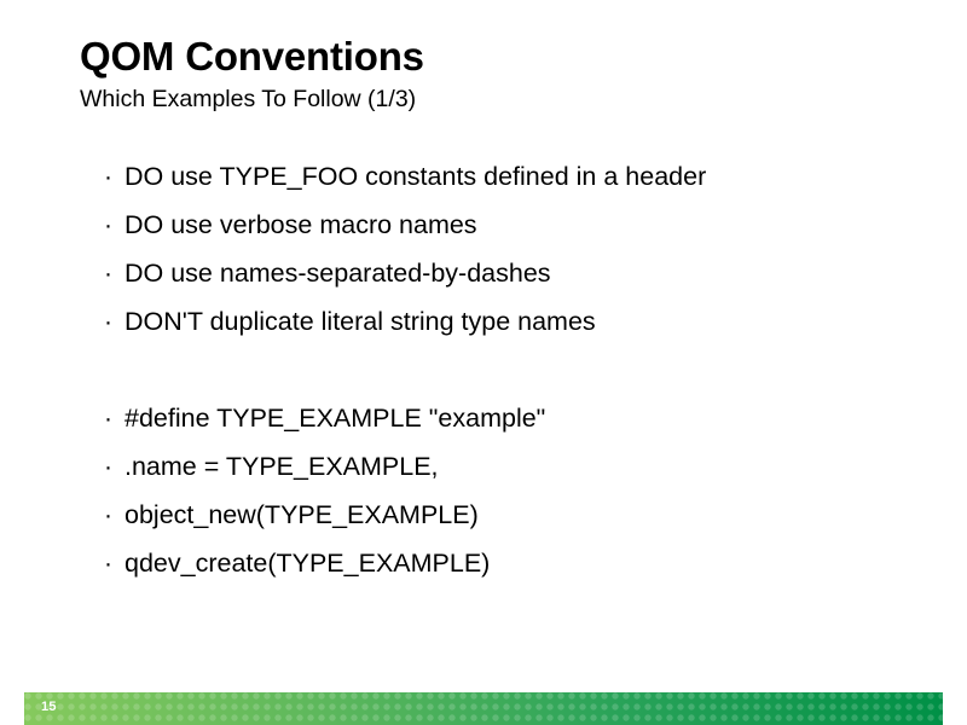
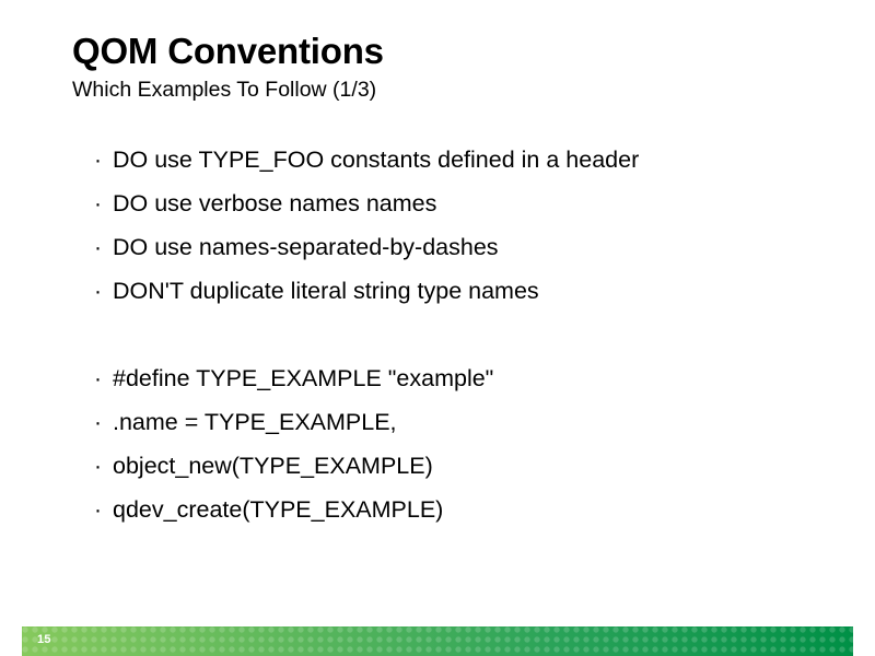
  QOM Conventions
  Which Examples To Follow (1/3)
  ·
  DO use TYPE_FOO constants defined in a header
  ·
- DO use verbose macro names
+ DO use verbose names names
  ·
  DO use names-separated-by-dashes
  ·
  DON'T duplicate literal string type names
  ·
  #define TYPE_EXAMPLE "example"
  ·
  .name = TYPE_EXAMPLE,
  ·
  object_new(TYPE_EXAMPLE)
  ·
  qdev_create(TYPE_EXAMPLE)
  15
